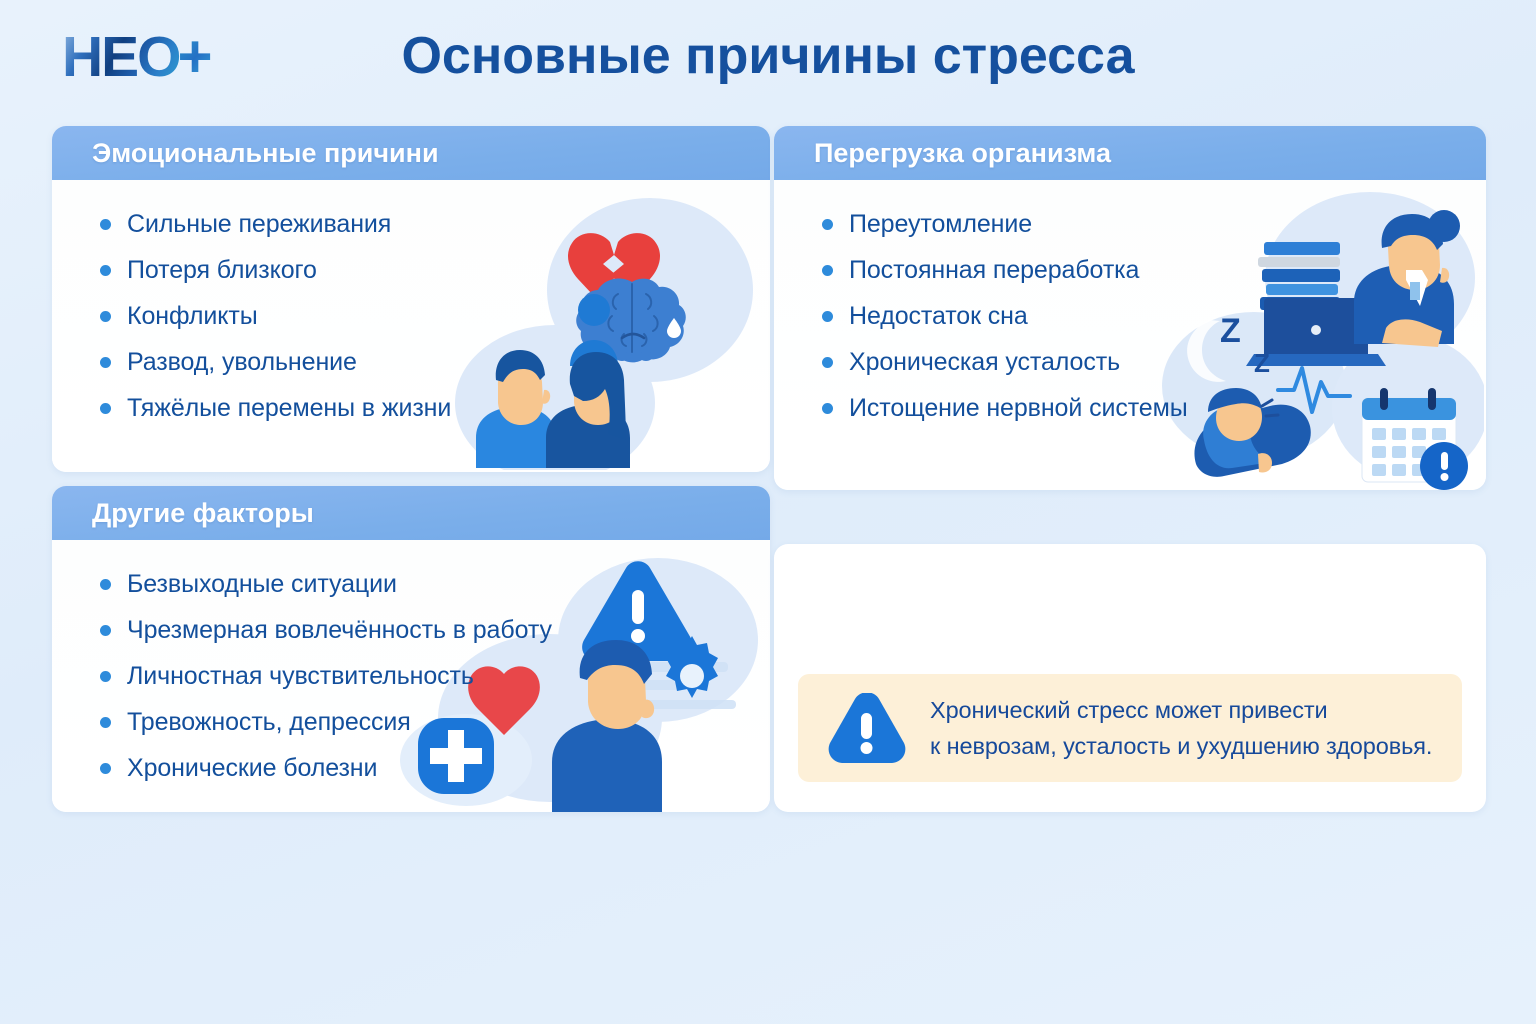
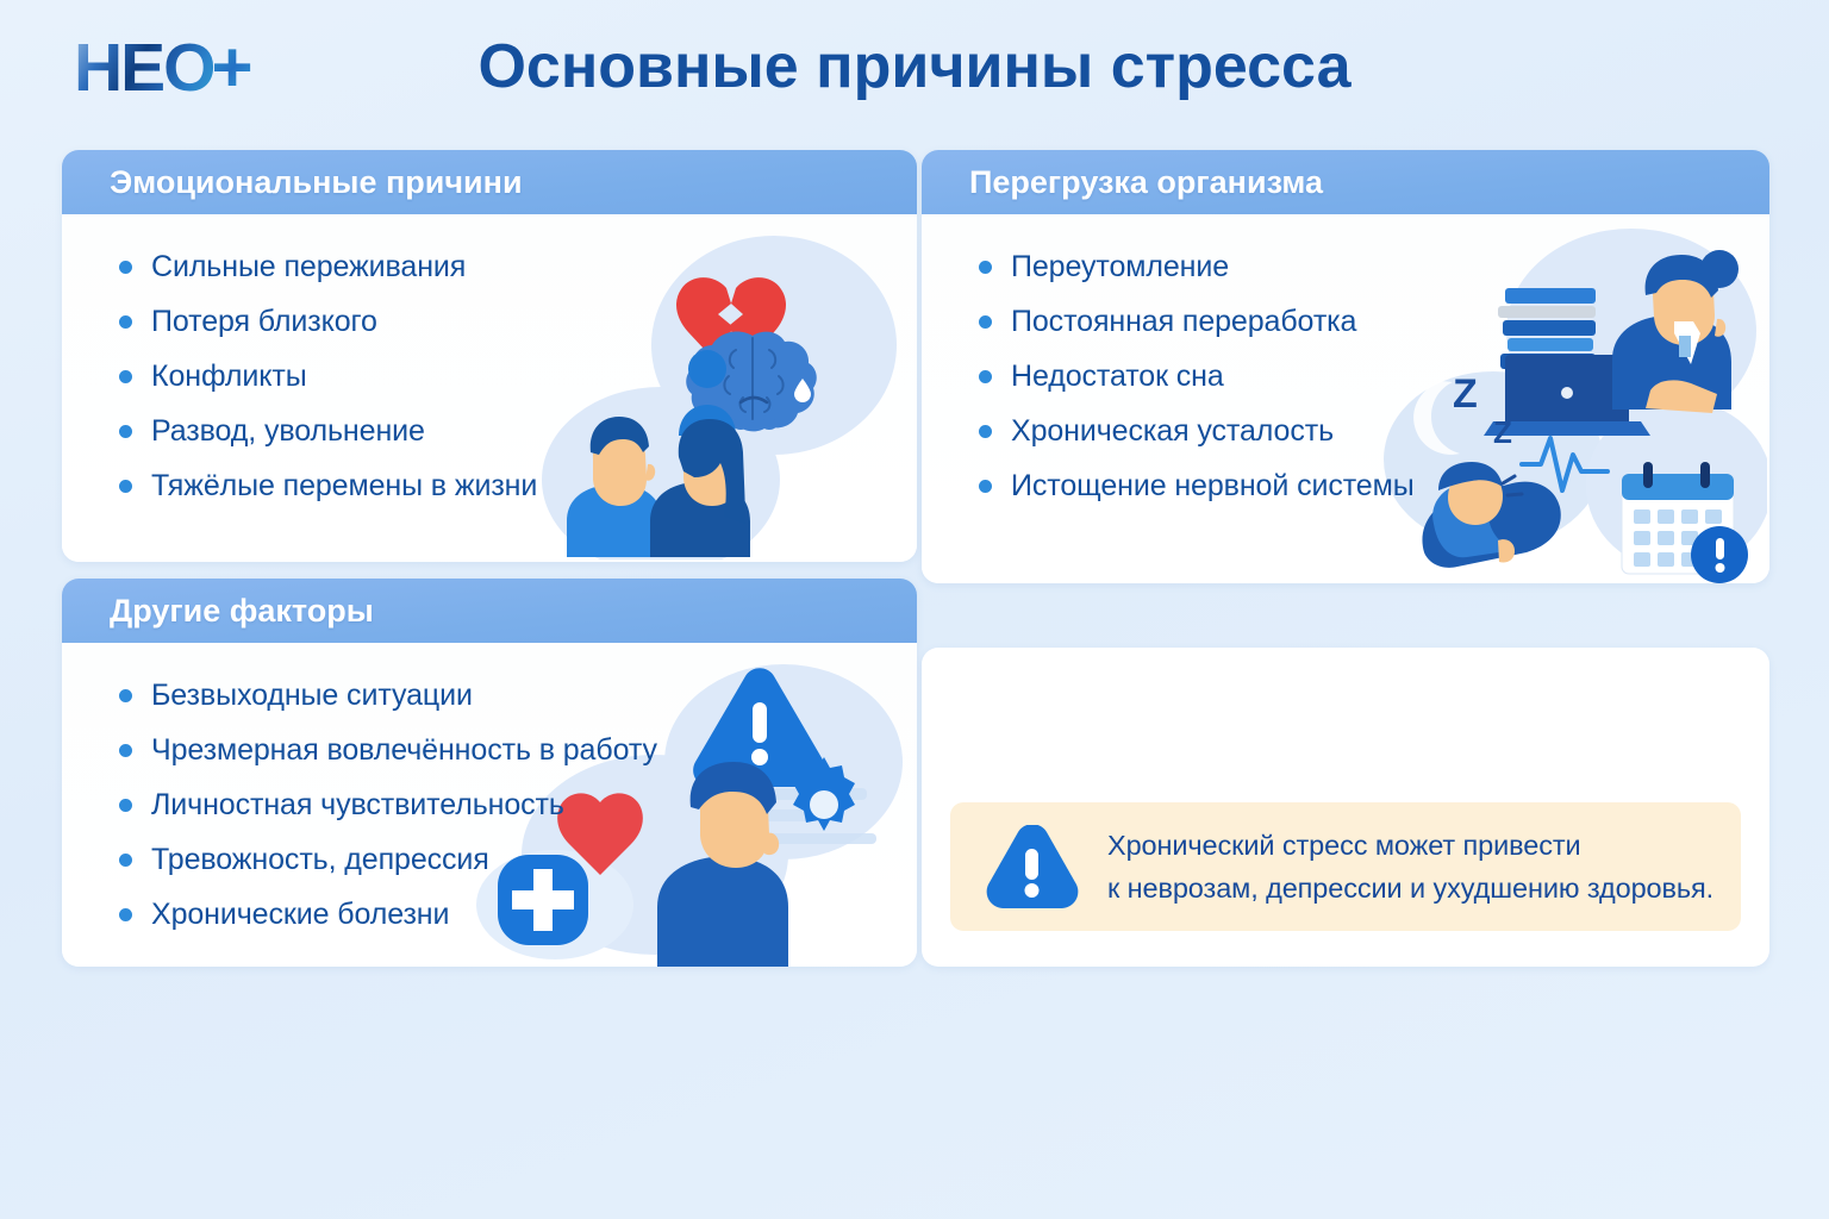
  НЕО
  +
  Основные причины стресса
  Эмоциональные причини
  Сильные переживания
  Потеря близкого
  Конфликты
  Развод, увольнение
  Тяжёлые перемены в жизни
  Перегрузка организма
  Z
  Z
  Переутомление
  Постоянная переработка
  Недостаток сна
  Хроническая усталость
  Истощение нервной системы
  Другие факторы
  Безвыходные ситуации
  Чрезмерная вовлечённость в работу
  Личностная чувствительность
  Тревожность, депрессия
  Хронические болезни
  Хронический стресс может привести
- к неврозам, усталость и ухудшению здоровья.
+ к неврозам, депрессии и ухудшению здоровья.
